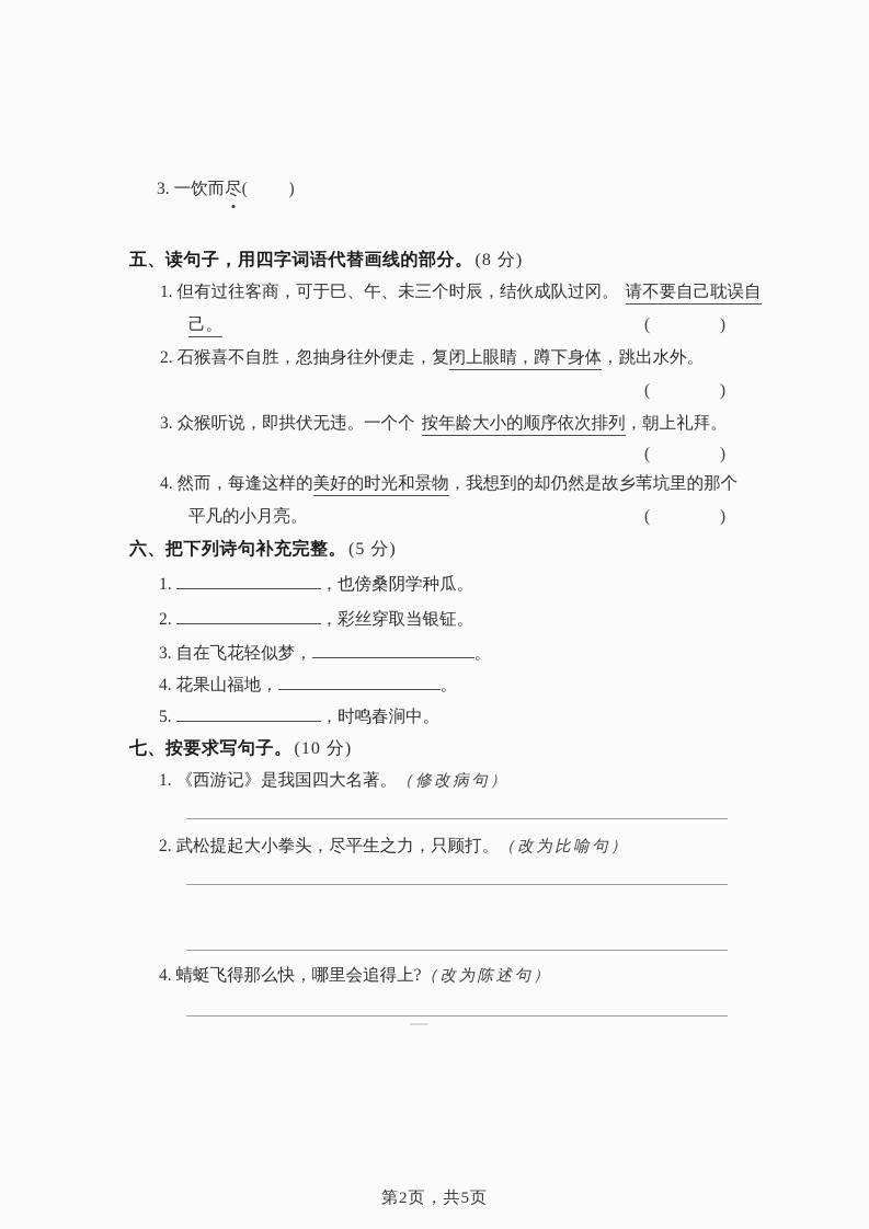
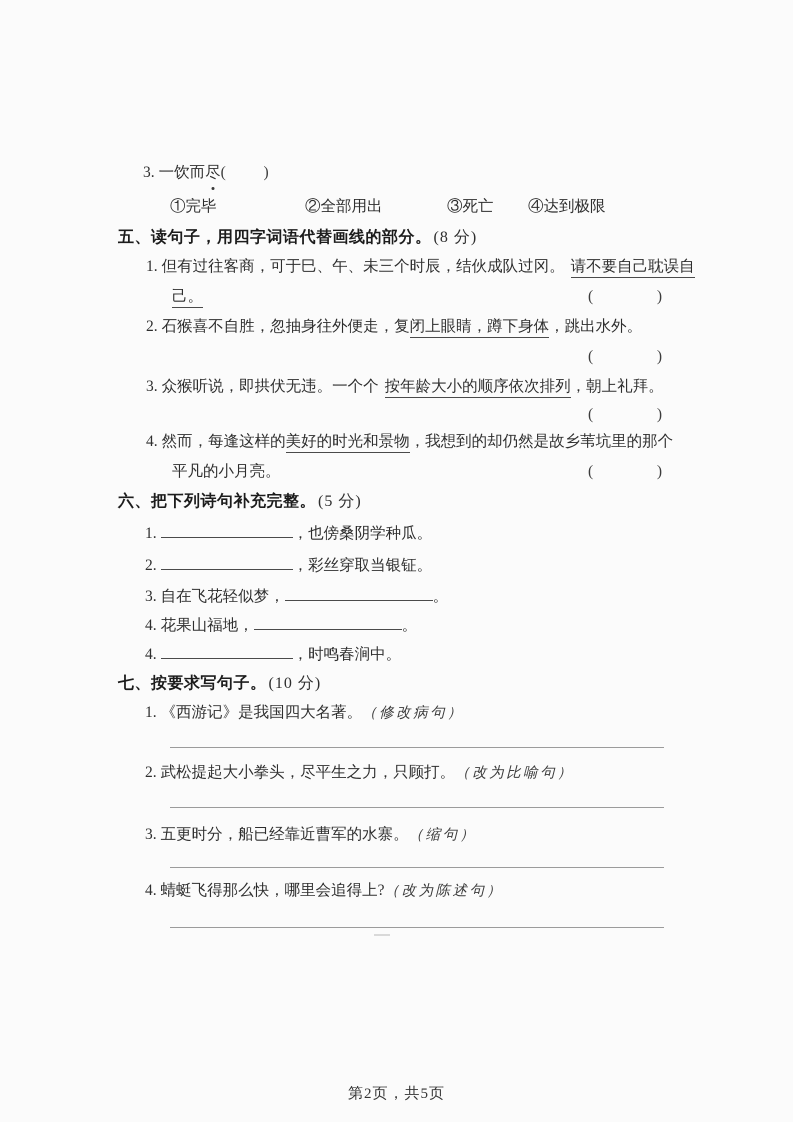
  3. 一饮而尽
  (
  )
+ ①完毕
+ ②全部用出
+ ③死亡
+ ④达到极限
  五、读句子，用四字词语代替画线的部分。(8 分)
  1. 但有过往客商，可于巳、午、未三个时辰，结伙成队过冈。 请不要自己耽误自
  己。
  (
  )
  2. 石猴喜不自胜，忽抽身往外便走，复闭上眼睛，蹲下身体，跳出水外。
  (
  )
  3. 众猴听说，即拱伏无违。一个个 按年龄大小的顺序依次排列，朝上礼拜。
  (
  )
  4. 然而，每逢这样的美好的时光和景物，我想到的却仍然是故乡苇坑里的那个
  平凡的小月亮。
  (
  )
  六、把下列诗句补充完整。(5 分)
  1. ，也傍桑阴学种瓜。
  2. ，彩丝穿取当银钲。
  3. 自在飞花轻似梦， 。
  4. 花果山福地， 。
- 5. ，时鸣春涧中。
+ 4. ，时鸣春涧中。
  七、按要求写句子。(10 分)
  1. 《西游记》是我国四大名著。（修改病句）
  2. 武松提起大小拳头，尽平生之力，只顾打。（改为比喻句）
+ 3. 五更时分，船已经靠近曹军的水寨。（缩句）
  4. 蜻蜓飞得那么快，哪里会追得上?（改为陈述句）
  第2页，共5页
